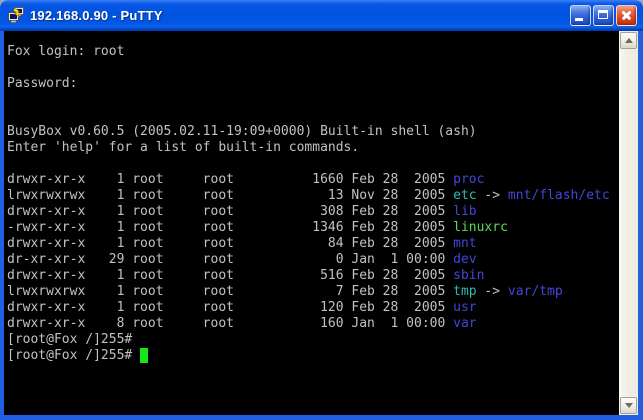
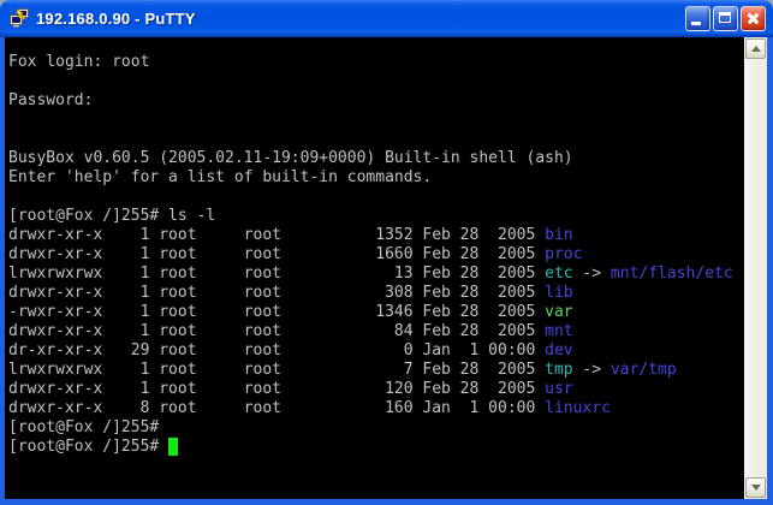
  192.168.0.90 - PuTTY
  Fox login: root
  Password:
  BusyBox v0.60.5 (2005.02.11-19:09+0000) Built-in shell (ash)
  Enter 'help' for a list of built-in commands.
+ [root@Fox /]255# ls -l
+ drwxr-xr-x 1 root root 1352 Feb 28 2005 bin
  drwxr-xr-x 1 root root 1660 Feb 28 2005 proc
- lrwxrwxrwx 1 root root 13 Nov 28 2005 etc -> mnt/flash/etc
+ lrwxrwxrwx 1 root root 13 Feb 28 2005 etc -> mnt/flash/etc
  drwxr-xr-x 1 root root 308 Feb 28 2005 lib
- -rwxr-xr-x 1 root root 1346 Feb 28 2005 linuxrc
+ -rwxr-xr-x 1 root root 1346 Feb 28 2005 var
  drwxr-xr-x 1 root root 84 Feb 28 2005 mnt
  dr-xr-xr-x 29 root root 0 Jan 1 00:00 dev
- drwxr-xr-x 1 root root 516 Feb 28 2005 sbin
  lrwxrwxrwx 1 root root 7 Feb 28 2005 tmp -> var/tmp
  drwxr-xr-x 1 root root 120 Feb 28 2005 usr
- drwxr-xr-x 8 root root 160 Jan 1 00:00 var
+ drwxr-xr-x 8 root root 160 Jan 1 00:00 linuxrc
  [root@Fox /]255#
  [root@Fox /]255#
